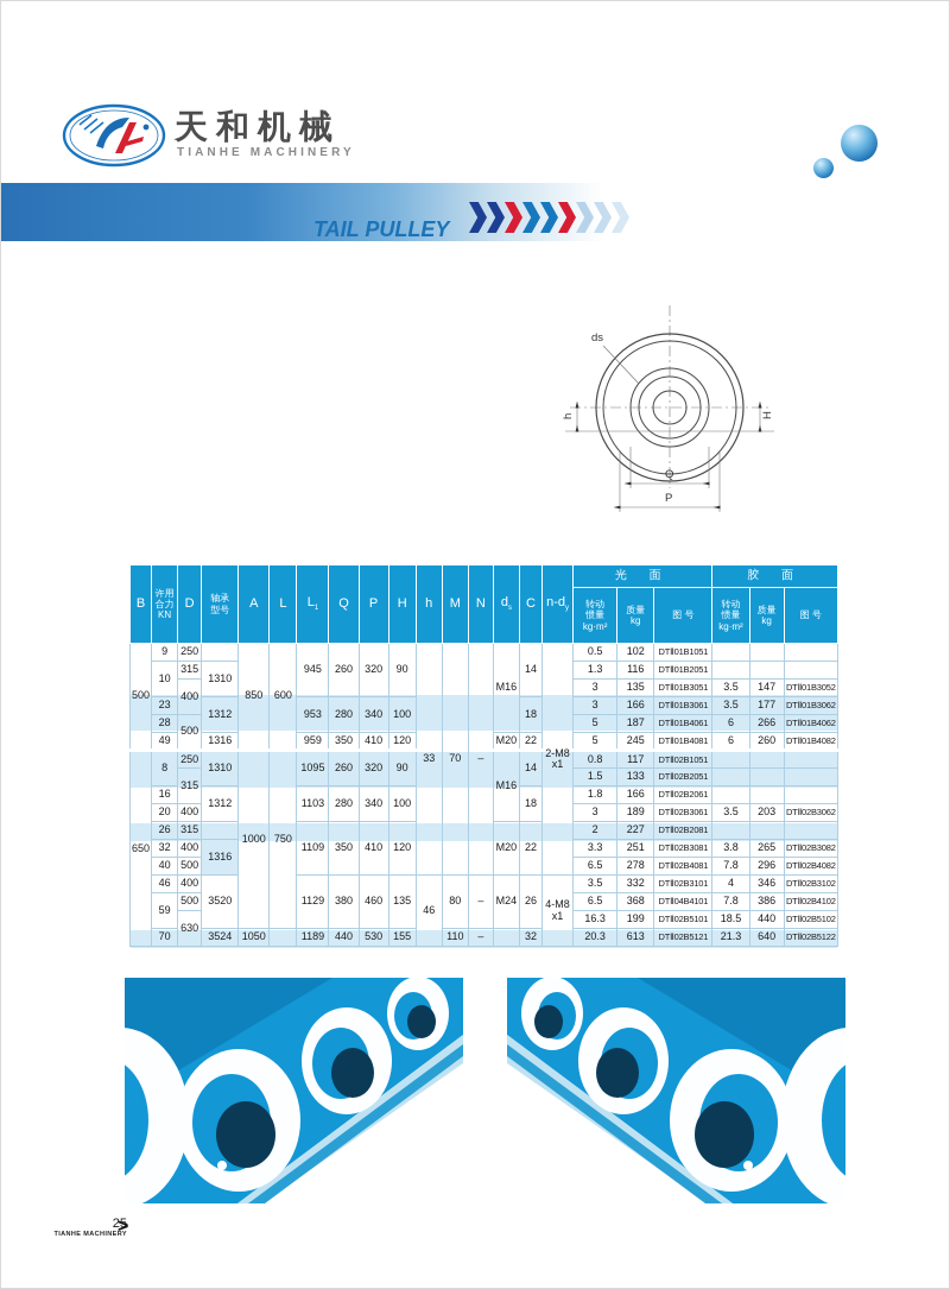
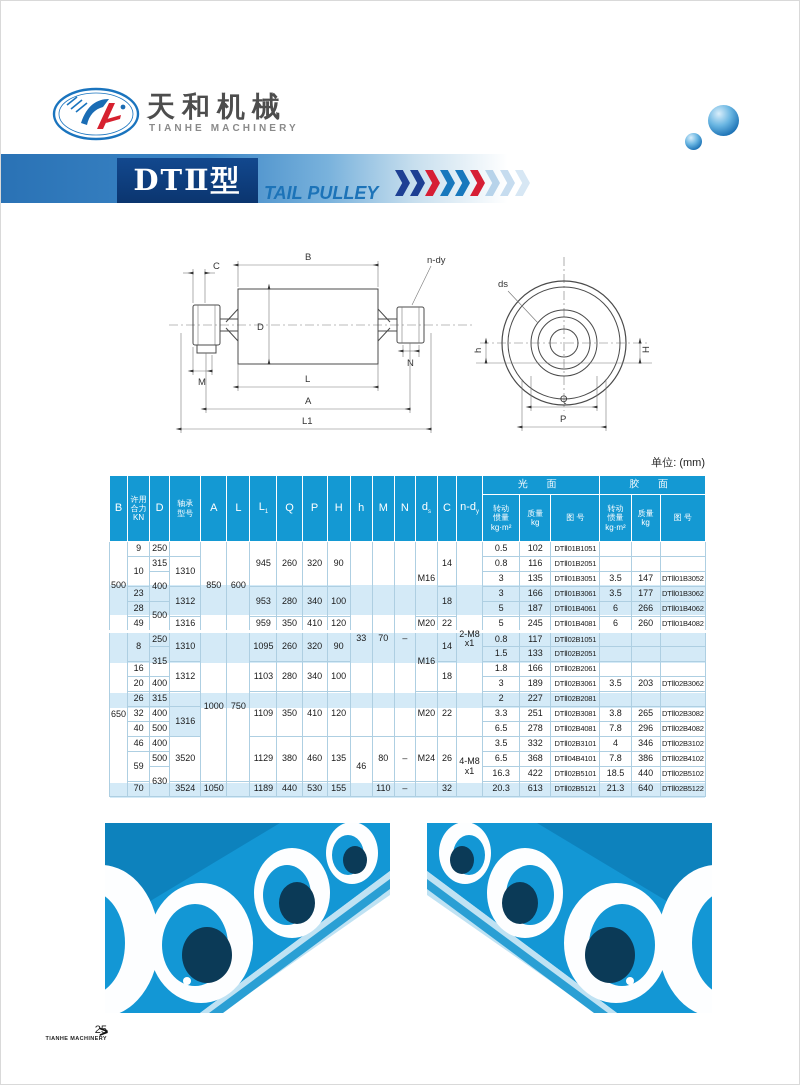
  天和机械
  TIANHE MACHINERY
+ DTⅡ型
  TAIL PULLEY
+ B
+ C
+ n-dy
+ D
+ M
+ N
+ L
+ A
+ L1
  ds
  Q
  P
+ 单位: (mm)
  B	许用合力KN	D	轴承型号	A	L	L	Q	P	H	h	M	N	d	C	n-d	光 面	胶 面
  转动惯量kg·m²	质量kg	图 号	转动惯量kg·m²	质量kg	图 号
  500	9	250		850	600	945	260	320	90	33	70	–	M16	14	2-M8 x1	0.5	102	DTⅡ01B1051
- 10	315	1310	1.3	116	DTⅡ01B2051
+ 10	315	1310	0.8	116	DTⅡ01B2051
  400	3	135	DTⅡ01B3051	3.5	147	DTⅡ01B3052
  23	1312	953	280	340	100	18	3	166	DTⅡ01B3061	3.5	177	DTⅡ01B3062
  28	500	5	187	DTⅡ01B4061	6	266	DTⅡ01B4062
  49	1316	959	350	410	120	M20	22	5	245	DTⅡ01B4081	6	260	DTⅡ01B4082
  650	8	250	1310	1000	750	1095	260	320	90	M16	14	0.8	117	DTⅡ02B1051
  315	1.5	133	DTⅡ02B2051
  16	1312	1103	280	340	100	18	1.8	166	DTⅡ02B2061
  20	400	3	189	DTⅡ02B3061	3.5	203	DTⅡ02B3062
  26	315		1109	350	410	120	M20	22	2	227	DTⅡ02B2081
  32	400	1316	3.3	251	DTⅡ02B3081	3.8	265	DTⅡ02B3082
  40	500	6.5	278	DTⅡ02B4081	7.8	296	DTⅡ02B4082
  46	400	3520	1129	380	460	135	46	80	–	M24	26	4-M8 x1	3.5	332	DTⅡ02B3101	4	346	DTⅡ02B3102
  59	500	6.5	368	DTⅡ04B4101	7.8	386	DTⅡ02B4102
- 630	16.3	199	DTⅡ02B5101	18.5	440	DTⅡ02B5102
+ 630	16.3	422	DTⅡ02B5101	18.5	440	DTⅡ02B5102
  70	3524	1050		1189	440	530	155	110	–		32	20.3	613	DTⅡ02B5121	21.3	640	DTⅡ02B5122
  25
  >
